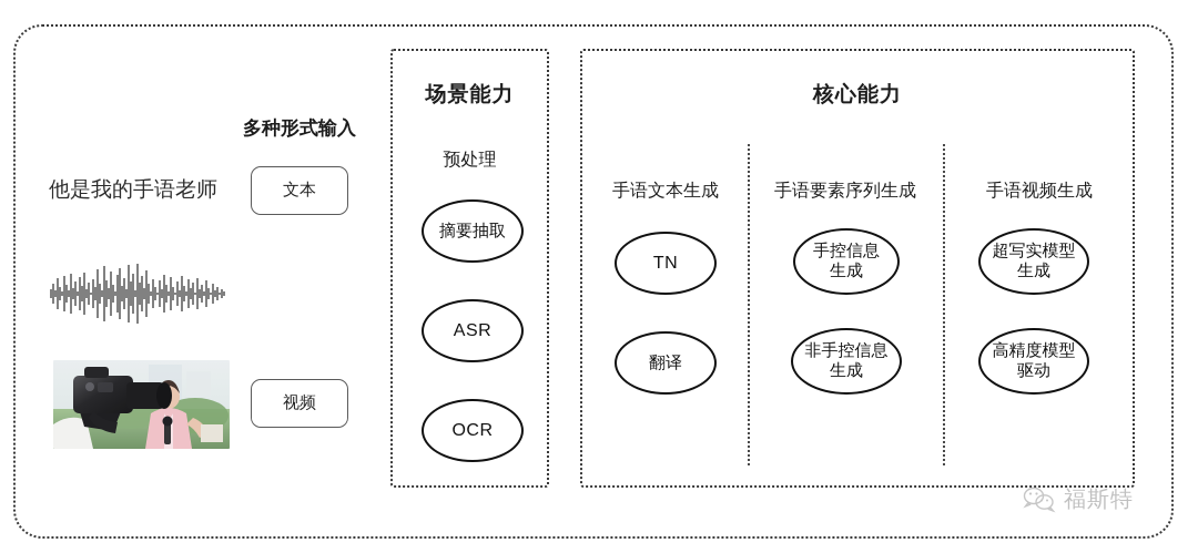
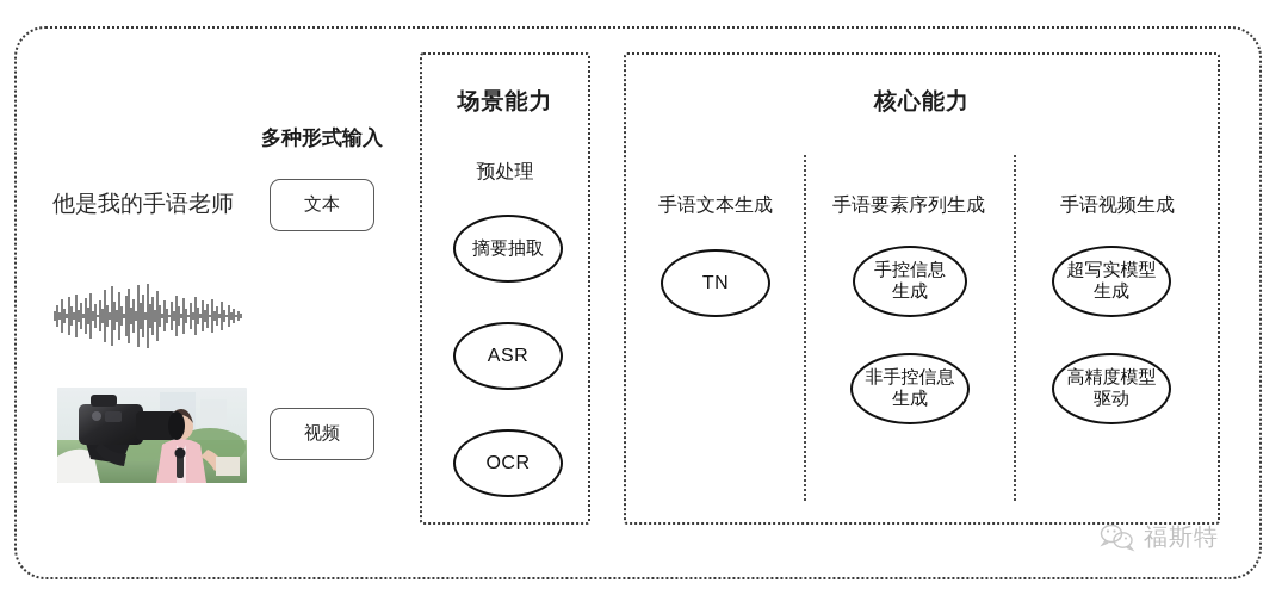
  多种形式输入
  他是我的手语老师
  文本
  视频
  场景能力
  预处理
  摘要抽取
  ASR
  OCR
  核心能力
  手语文本生成
  TN
- 翻译
  手语要素序列生成
  手控信息
  生成
  非手控信息
  生成
  手语视频生成
  超写实模型
  生成
  高精度模型
  驱动
  福斯特
